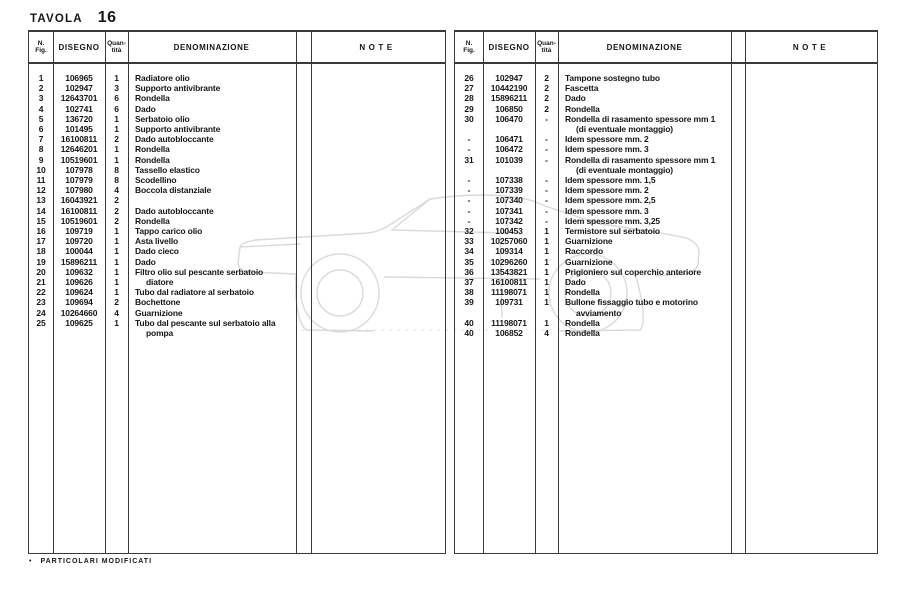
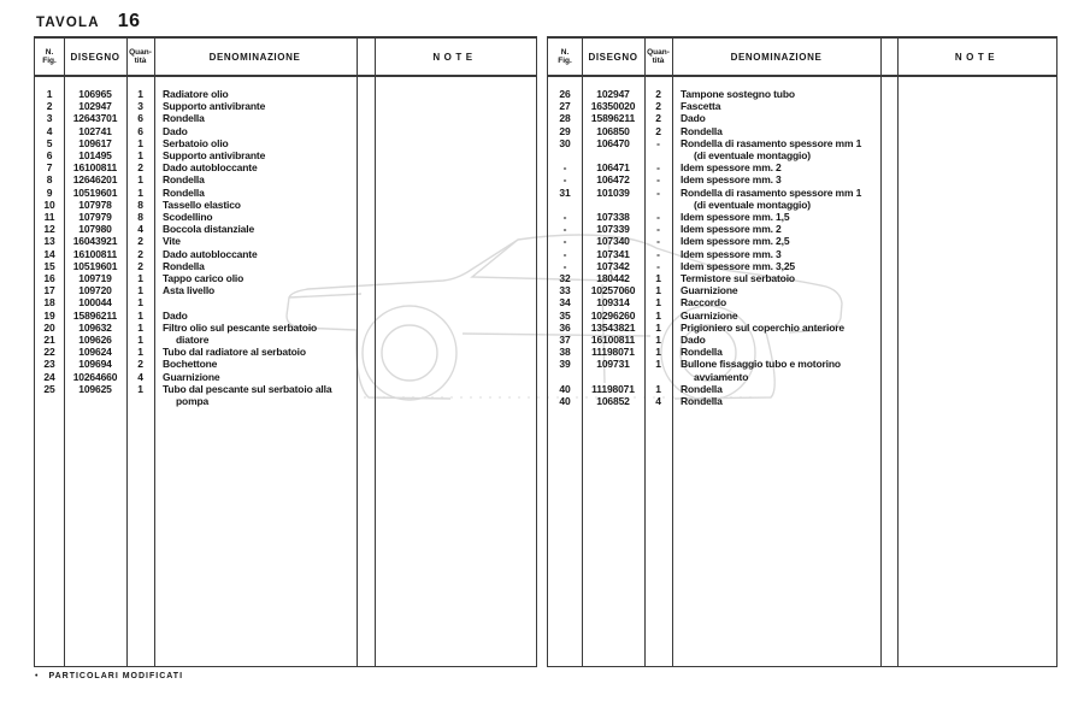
  TAVOLA
  16
  DISEGNO
  DENOMINAZIONE
  NOTE
  1
  106965
  1
  Radiatore olio
  2
  102947
  3
  Supporto antivibrante
  3
  12643701
  6
  Rondella
  4
  102741
  6
  Dado
  5
- 136720
+ 109617
  1
  Serbatoio olio
  6
  101495
  1
  Supporto antivibrante
  7
  16100811
  2
  Dado autobloccante
  8
  12646201
  1
  Rondella
  9
  10519601
  1
  Rondella
  10
  107978
  8
  Tassello elastico
  11
  107979
  8
  Scodellino
  12
  107980
  4
  Boccola distanziale
  13
  16043921
  2
+ Vite
  14
  16100811
  2
  Dado autobloccante
  15
  10519601
  2
  Rondella
  16
  109719
  1
  Tappo carico olio
  17
  109720
  1
  Asta livello
  18
  100044
  1
- Dado cieco
  19
  15896211
  1
  Dado
  20
  109632
  1
  Filtro olio sul pescante serbatoio
  21
  109626
  1
  diatore
  22
  109624
  1
  Tubo dal radiatore al serbatoio
  23
  109694
  2
  Bochettone
  24
  10264660
  4
  Guarnizione
  25
  109625
  1
  Tubo dal pescante sul serbatoio alla
  pompa
  DISEGNO
  DENOMINAZIONE
  NOTE
  26
  102947
  2
  Tampone sostegno tubo
  27
- 10442190
+ 16350020
  2
  Fascetta
  28
  15896211
  2
  Dado
  29
  106850
  2
  Rondella
  30
  106470
  -
  Rondella di rasamento spessore mm 1
  (di eventuale montaggio)
  -
  106471
  -
  Idem spessore mm. 2
  -
  106472
  -
  Idem spessore mm. 3
  31
  101039
  -
  Rondella di rasamento spessore mm 1
  (di eventuale montaggio)
  -
  107338
  -
  Idem spessore mm. 1,5
  -
  107339
  -
  Idem spessore mm. 2
  -
  107340
  -
  Idem spessore mm. 2,5
  -
  107341
  -
  Idem spessore mm. 3
  -
  107342
  -
  Idem spessore mm. 3,25
  32
- 100453
+ 180442
  1
  Termistore sul serbatoio
  33
  10257060
  1
  Guarnizione
  34
  109314
  1
  Raccordo
  35
  10296260
  1
  Guarnizione
  36
  13543821
  1
  Prigioniero sul coperchio anteriore
  37
  16100811
  1
  Dado
  38
  11198071
  1
  Rondella
  39
  109731
  1
  Bullone fissaggio tubo e motorino
  avviamento
  40
  11198071
  1
  Rondella
  40
  106852
  4
  Rondella
